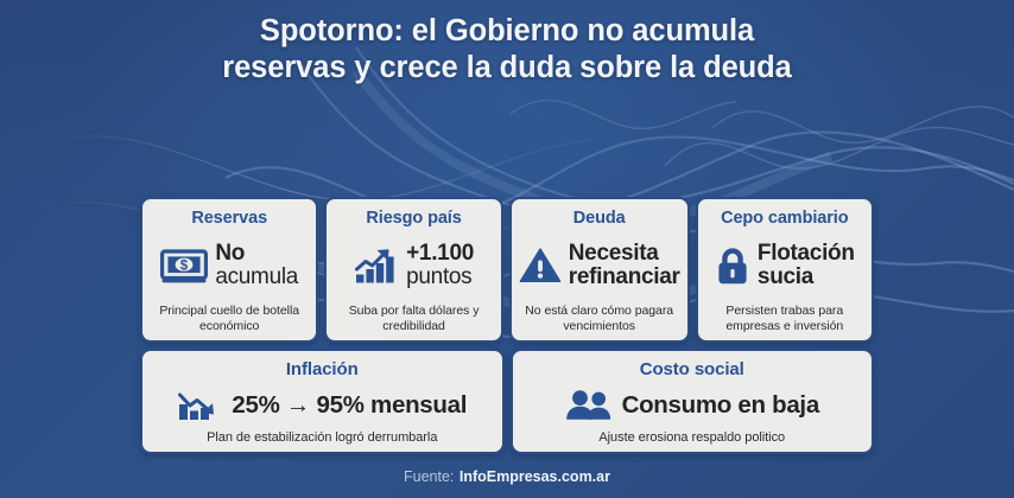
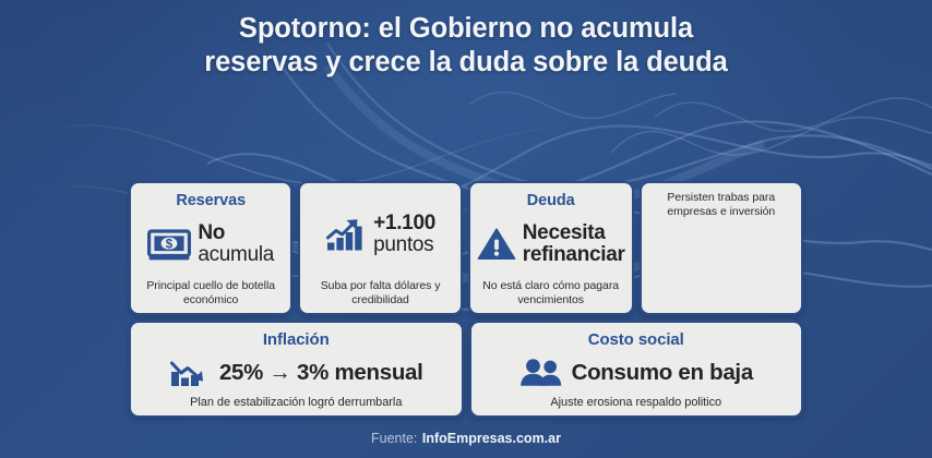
  Spotorno: el Gobierno no acumula
  reservas y crece la duda sobre la deuda
  Reservas
  $
  No
  acumula
  Principal cuello de botella económico
- Riesgo país
  +1.100
  puntos
  Suba por falta dólares y credibilidad
  Deuda
  Necesita
  refinanciar
  No está claro cómo pagara vencimientos
- Cepo cambiario
- Flotación
- sucia
  Persisten trabas para empresas e inversión
  Inflación
- 25% → 95% mensual
+ 25% → 3% mensual
  Plan de estabilización logró derrumbarla
  Costo social
  Consumo en baja
  Ajuste erosiona respaldo politico
  Fuente: InfoEmpresas.com.ar
